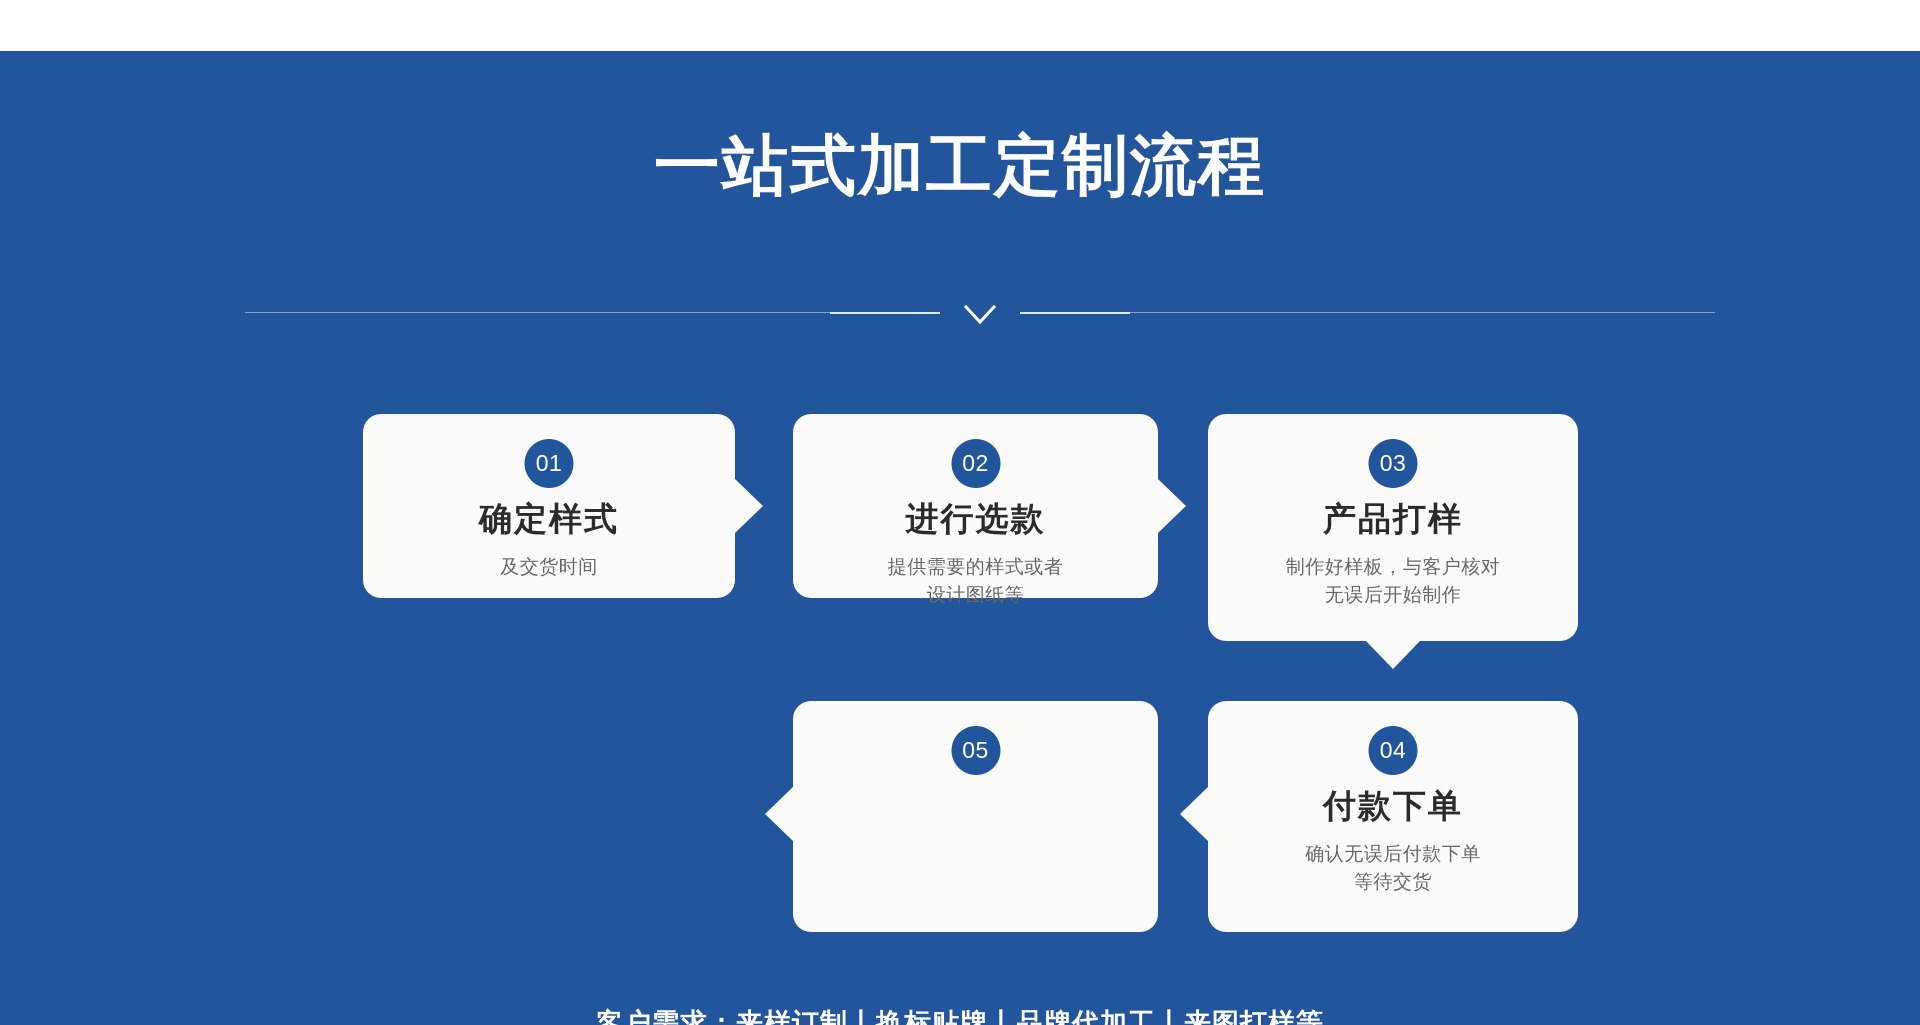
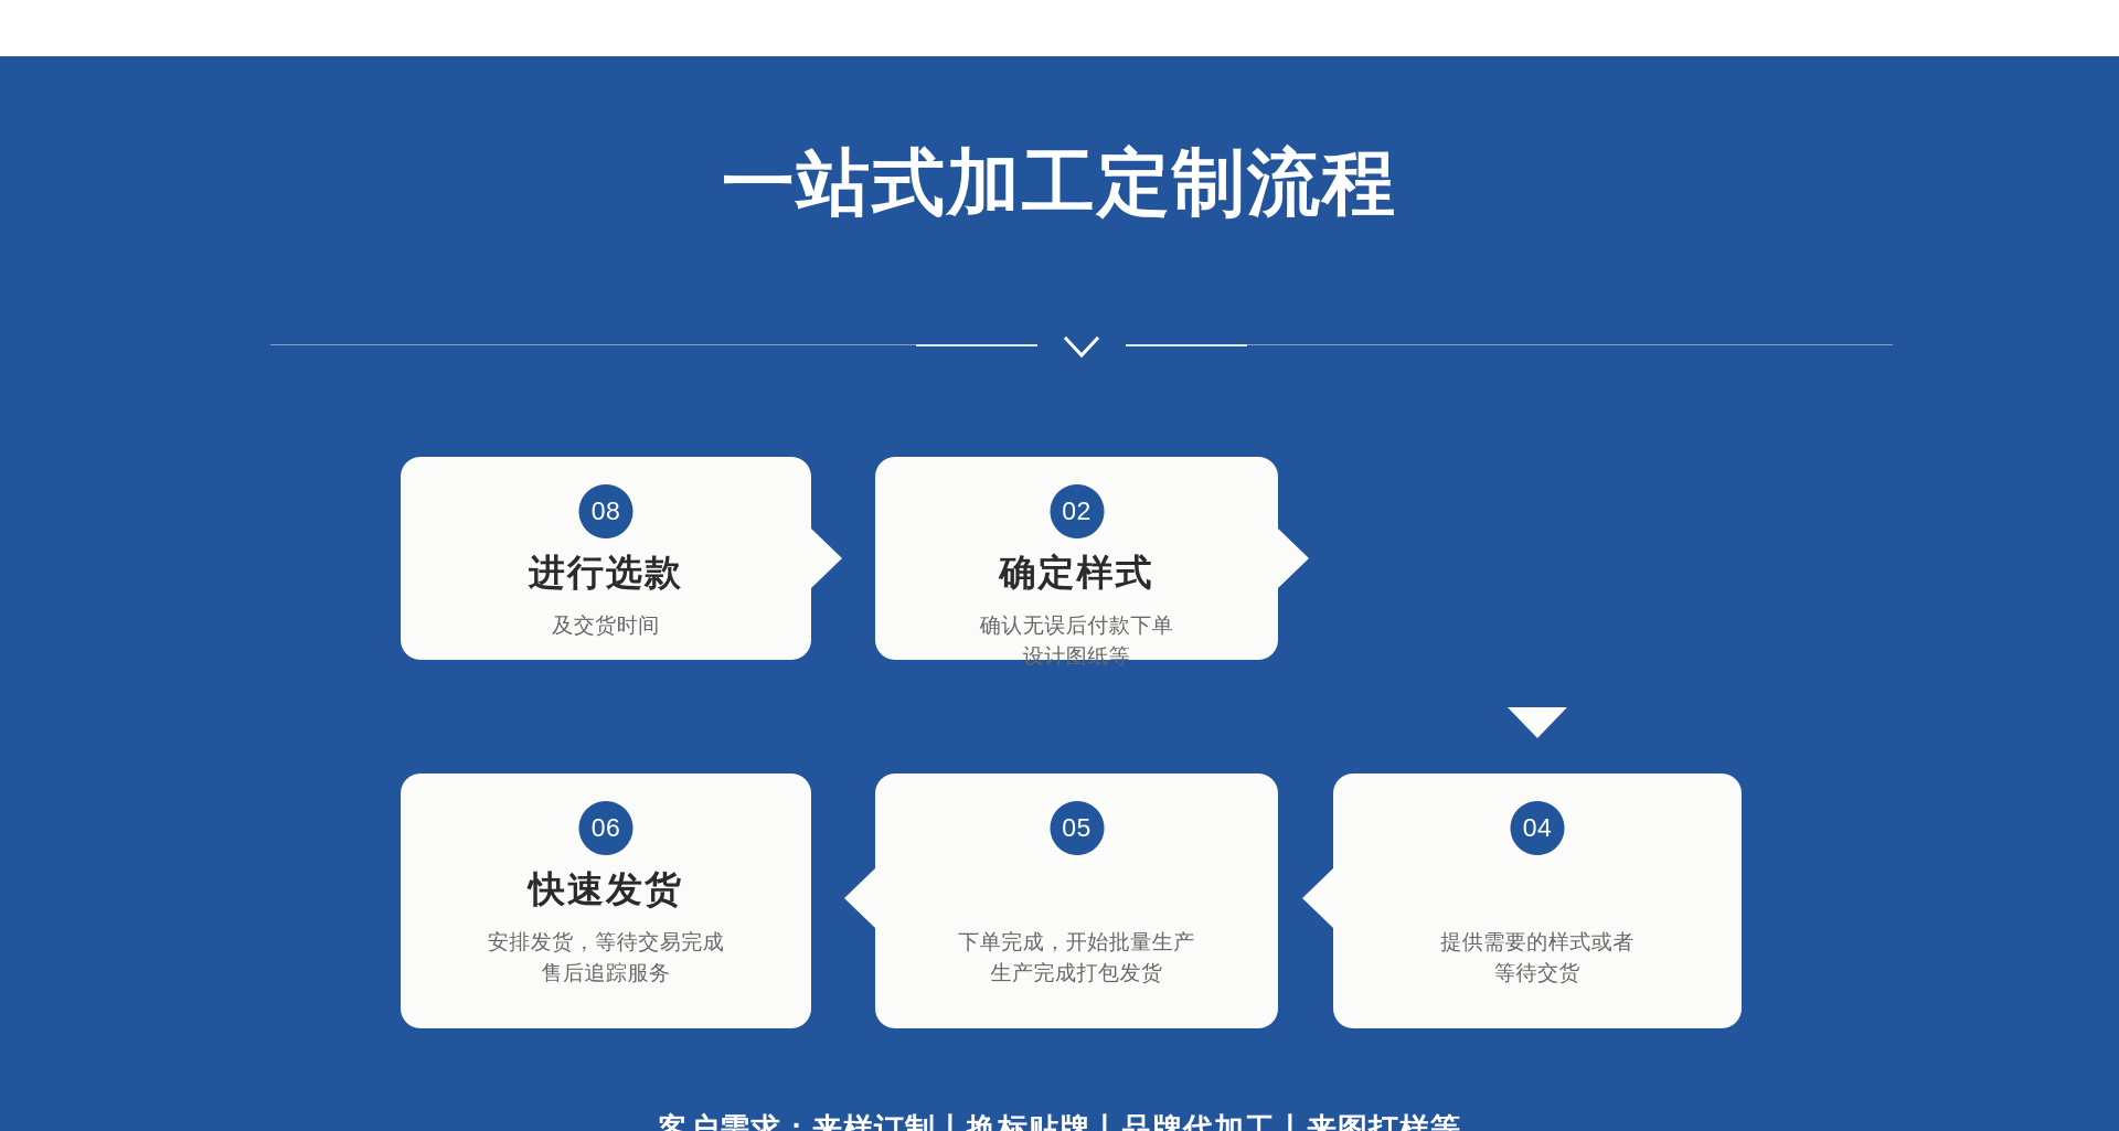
  一站式加工定制流程
- 01
+ 08
- 确定样式
+ 进行选款
  及交货时间
  02
- 进行选款
+ 确定样式
- 提供需要的样式或者
+ 确认无误后付款下单
  设计图纸等
- 03
- 产品打样
- 制作好样板，与客户核对
- 无误后开始制作
  04
- 付款下单
- 确认无误后付款下单
+ 提供需要的样式或者
  等待交货
  05
+ 下单完成，开始批量生产
+ 生产完成打包发货
+ 06
+ 快速发货
+ 安排发货，等待交易完成
+ 售后追踪服务
  客户需求：来样订制丨换标贴牌丨品牌代加工丨来图打样等
